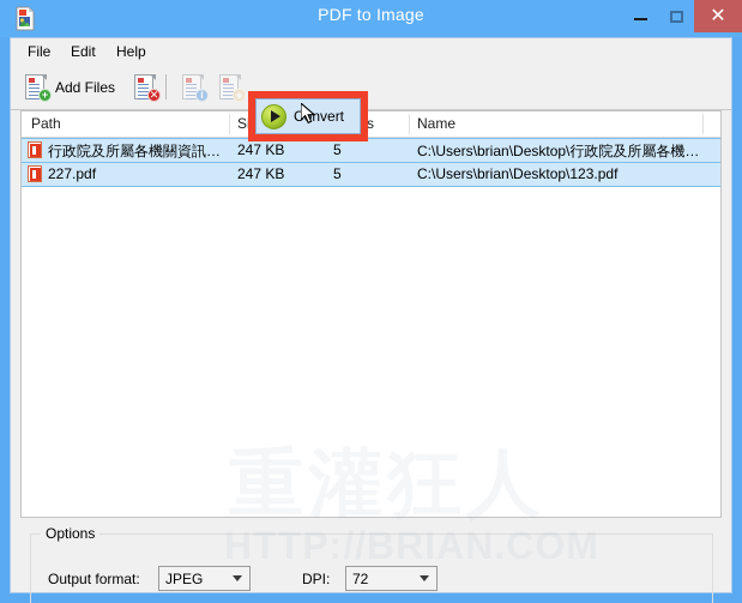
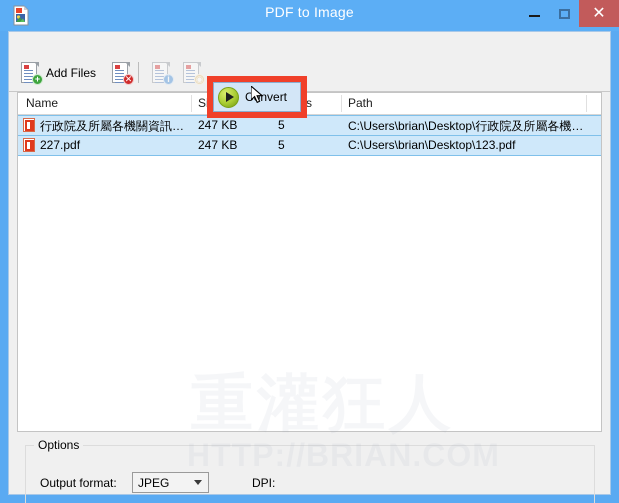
  PDF to Image
  ✕
- File
- Edit
- Help
  +
  Add Files
  ✕
  i
  ◉
  Cnvert
  重灌狂人
  HTTP://BRIAN.COM
- Path
+ Name
  Siz
- Name
+ Path
  行政院及所屬各機關資訊…
  247 KB
  5
  C:\Users\brian\Desktop\行政院及所屬各機…
  227.pdf
  247 KB
  5
  C:\Users\brian\Desktop\123.pdf
  Options
  Output format:
  JPEG
  DPI:
- 72
